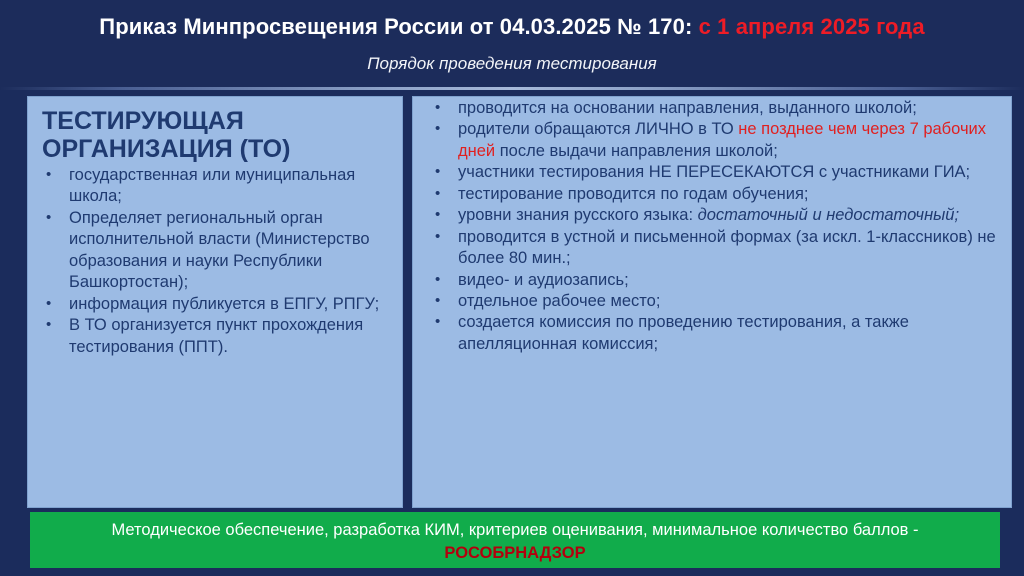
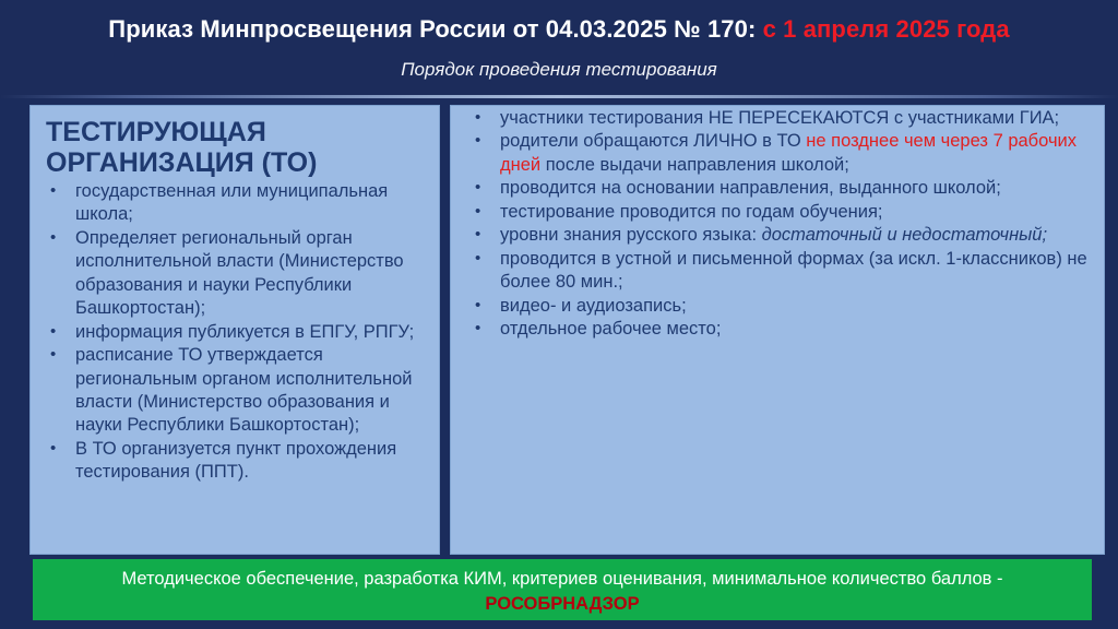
  Приказ Минпросвещения России от 04.03.2025 № 170: с 1 апреля 2025 года
  Порядок проведения тестирования
  ТЕСТИРУЮЩАЯ ОРГАНИЗАЦИЯ (ТО)
  государственная или муниципальная школа;
  Определяет региональный орган исполнительной власти (Министерство образования и науки Республики Башкортостан);
  информация публикуется в ЕПГУ, РПГУ;
+ расписание ТО утверждается региональным органом исполнительной власти (Министерство образования и науки Республики Башкортостан);
  В ТО организуется пункт прохождения тестирования (ППТ).
- проводится на основании направления, выданного школой;
+ участники тестирования НЕ ПЕРЕСЕКАЮТСЯ с участниками ГИА;
  родители обращаются ЛИЧНО в ТО не позднее чем через 7 рабочих дней после выдачи направления школой;
- участники тестирования НЕ ПЕРЕСЕКАЮТСЯ с участниками ГИА;
+ проводится на основании направления, выданного школой;
  тестирование проводится по годам обучения;
  уровни знания русского языка: достаточный и недостаточный;
  проводится в устной и письменной формах (за искл. 1-классников) не более 80 мин.;
  видео- и аудиозапись;
  отдельное рабочее место;
- создается комиссия по проведению тестирования, а также апелляционная комиссия;
  Методическое обеспечение, разработка КИМ, критериев оценивания, минимальное количество баллов -
  РОСОБРНАДЗОР
